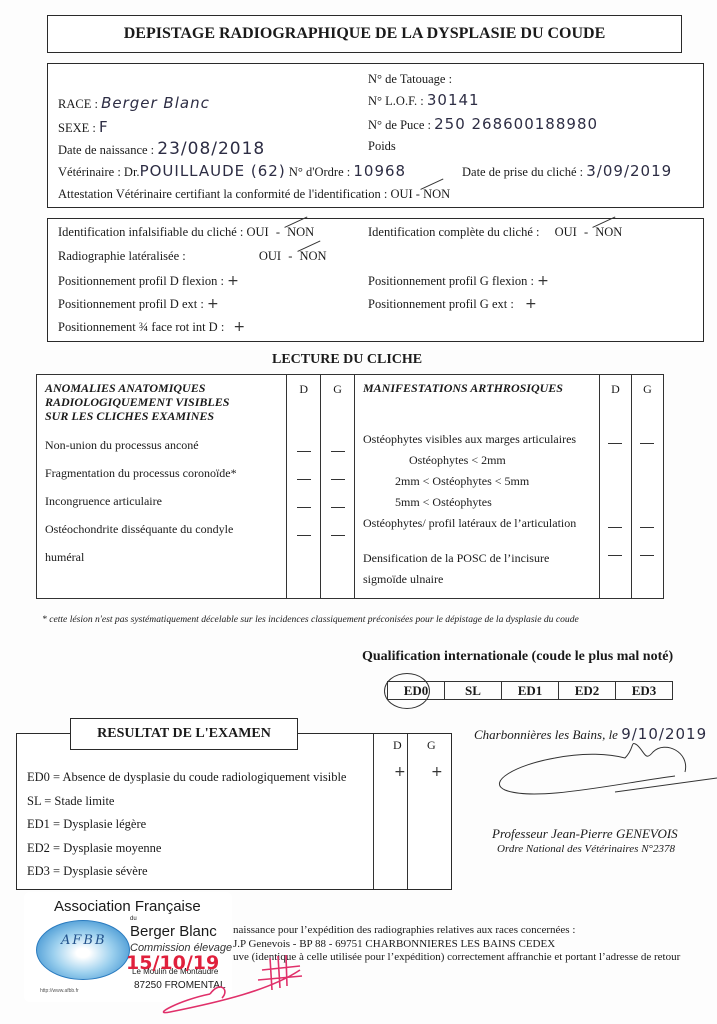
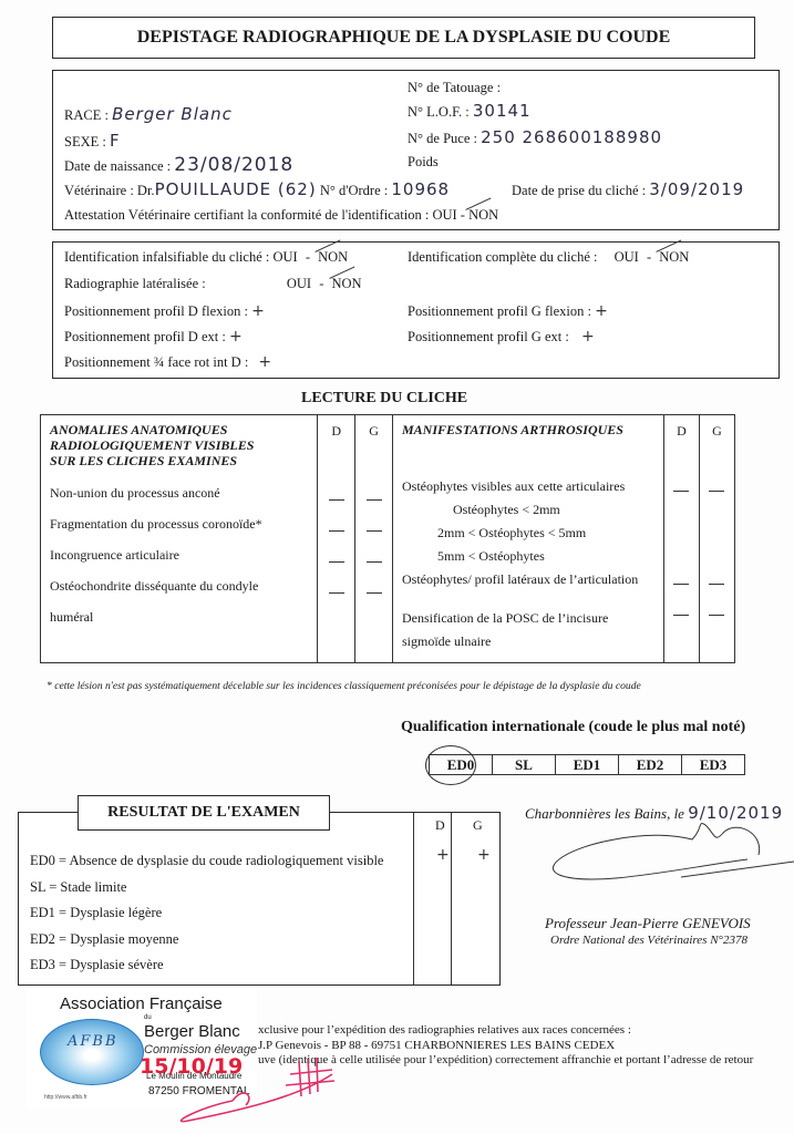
  DEPISTAGE RADIOGRAPHIQUE DE LA DYSPLASIE DU COUDE
  RACE : Berger Blanc
  SEXE : F
  Date de naissance : 23/08/2018
  Vétérinaire : Dr.POUILLAUDE (62) N° d'Ordre : 10968
  Date de prise du cliché : 3/09/2019
  Attestation Vétérinaire certifiant la conformité de l'identification : OUI - NON
  N° de Tatouage :
  N° L.O.F. : 30141
  N° de Puce : 250 268600188980
  Poids
  Identification infalsifiable du cliché : OUI - NON
  Identification complète du cliché : OUI - NON
  Radiographie latéralisée : OUI - NON
  Positionnement profil D flexion : +
  Positionnement profil G flexion : +
  Positionnement profil D ext : +
  Positionnement profil G ext : +
  Positionnement ¾ face rot int D : +
  LECTURE DU CLICHE
- ANOMALIES ANATOMIQUES RADIOLOGIQUEMENT VISIBLES SUR LES CLICHES EXAMINES Non-union du processus anconé Fragmentation du processus coronoïde* Incongruence articulaire Ostéochondrite disséquante du condyle huméral	D	G	MANIFESTATIONS ARTHROSIQUES Ostéophytes visibles aux marges articulaires Ostéophytes < 2mm 2mm < Ostéophytes < 5mm 5mm < Ostéophytes Ostéophytes/ profil latéraux de l’articulation Densification de la POSC de l’incisure sigmoïde ulnaire	D	G
+ ANOMALIES ANATOMIQUES RADIOLOGIQUEMENT VISIBLES SUR LES CLICHES EXAMINES Non-union du processus anconé Fragmentation du processus coronoïde* Incongruence articulaire Ostéochondrite disséquante du condyle huméral	D	G	MANIFESTATIONS ARTHROSIQUES Ostéophytes visibles aux cette articulaires Ostéophytes < 2mm 2mm < Ostéophytes < 5mm 5mm < Ostéophytes Ostéophytes/ profil latéraux de l’articulation Densification de la POSC de l’incisure sigmoïde ulnaire	D	G
  * cette lésion n'est pas systématiquement décelable sur les incidences classiquement préconisées pour le dépistage de la dysplasie du coude
  Qualification internationale (coude le plus mal noté)
  ED0	SL	ED1	ED2	ED3
  D
  G
  ED0 = Absence de dysplasie du coude radiologiquement visible
  SL = Stade limite
  ED1 = Dysplasie légère
  ED2 = Dysplasie moyenne
  ED3 = Dysplasie sévère
  +
  +
  RESULTAT DE L'EXAMEN
  Charbonnières les Bains, le 9/10/2019
  Professeur Jean-Pierre GENEVOIS
  Ordre National des Vétérinaires N°2378
- naissance pour l’expédition des radiographies relatives aux races concernées :
+ xclusive pour l’expédition des radiographies relatives aux races concernées :
  J.P Genevois - BP 88 - 69751 CHARBONNIERES LES BAINS CEDEX
  uve (identque à celle utilisée pour l’expédition) correctement affranchie et portant l’adresse de retour
  Association Française
  Berger Blanc
  Commission élevage
  AFBB
  Le Moulin de Montaudre
  87250 FROMENTAL
  15/10/19
